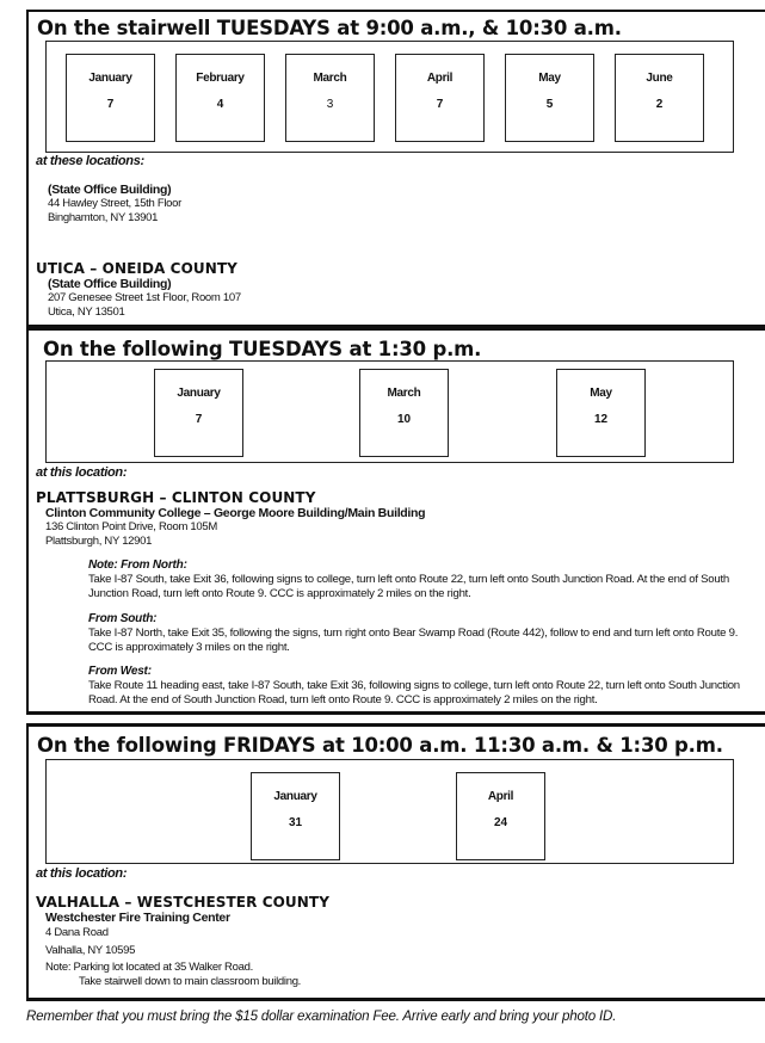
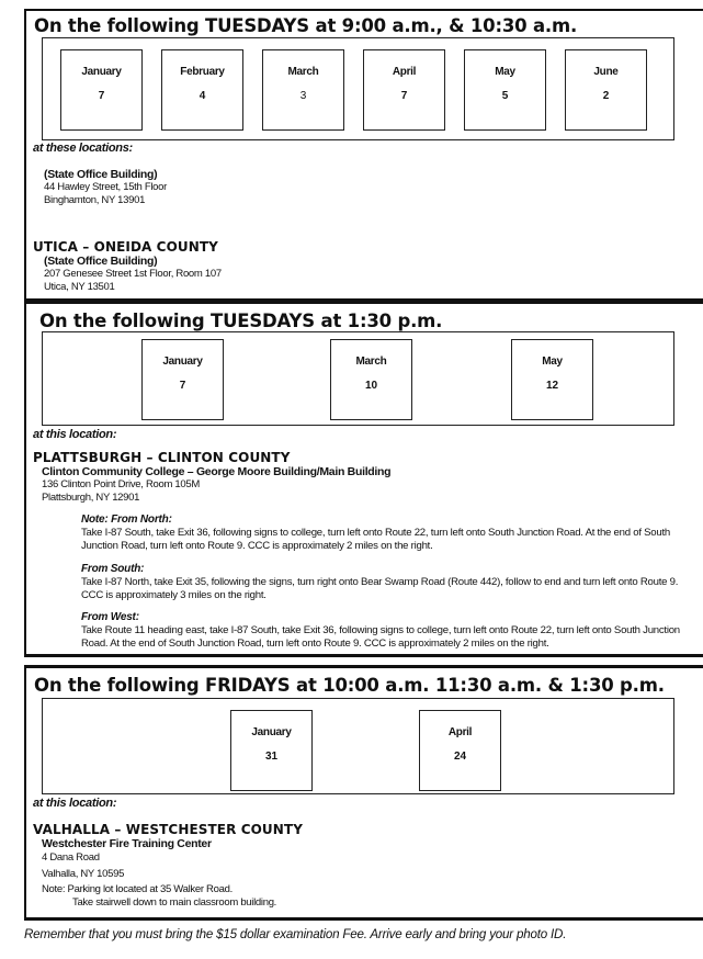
- On the stairwell TUESDAYS at 9:00 a.m., & 10:30 a.m.
+ On the following TUESDAYS at 9:00 a.m., & 10:30 a.m.
  January
  7
  February
  4
  March
  3
  April
  7
  May
  5
  June
  2
  at these locations:
  (State Office Building)
  44 Hawley Street, 15th Floor
  Binghamton, NY 13901
  UTICA – ONEIDA COUNTY
  (State Office Building)
  207 Genesee Street 1st Floor, Room 107
  Utica, NY 13501
  On the following TUESDAYS at 1:30 p.m.
  January
  7
  March
  10
  May
  12
  at this location:
  PLATTSBURGH – CLINTON COUNTY
  Clinton Community College – George Moore Building/Main Building
  136 Clinton Point Drive, Room 105M
  Plattsburgh, NY 12901
  Note: From North:
  Take I-87 South, take Exit 36, following signs to college, turn left onto Route 22, turn left onto South Junction Road. At the end of South Junction Road, turn left onto Route 9. CCC is approximately 2 miles on the right.
  From South:
  Take I-87 North, take Exit 35, following the signs, turn right onto Bear Swamp Road (Route 442), follow to end and turn left onto Route 9. CCC is approximately 3 miles on the right.
  From West:
  Take Route 11 heading east, take I-87 South, take Exit 36, following signs to college, turn left onto Route 22, turn left onto South Junction Road. At the end of South Junction Road, turn left onto Route 9. CCC is approximately 2 miles on the right.
  On the following FRIDAYS at 10:00 a.m. 11:30 a.m. & 1:30 p.m.
  January
  31
  April
  24
  at this location:
  VALHALLA – WESTCHESTER COUNTY
  Westchester Fire Training Center
  4 Dana Road
  Valhalla, NY 10595
  Note: Parking lot located at 35 Walker Road.
  Take stairwell down to main classroom building.
  Remember that you must bring the $15 dollar examination Fee. Arrive early and bring your photo ID.
